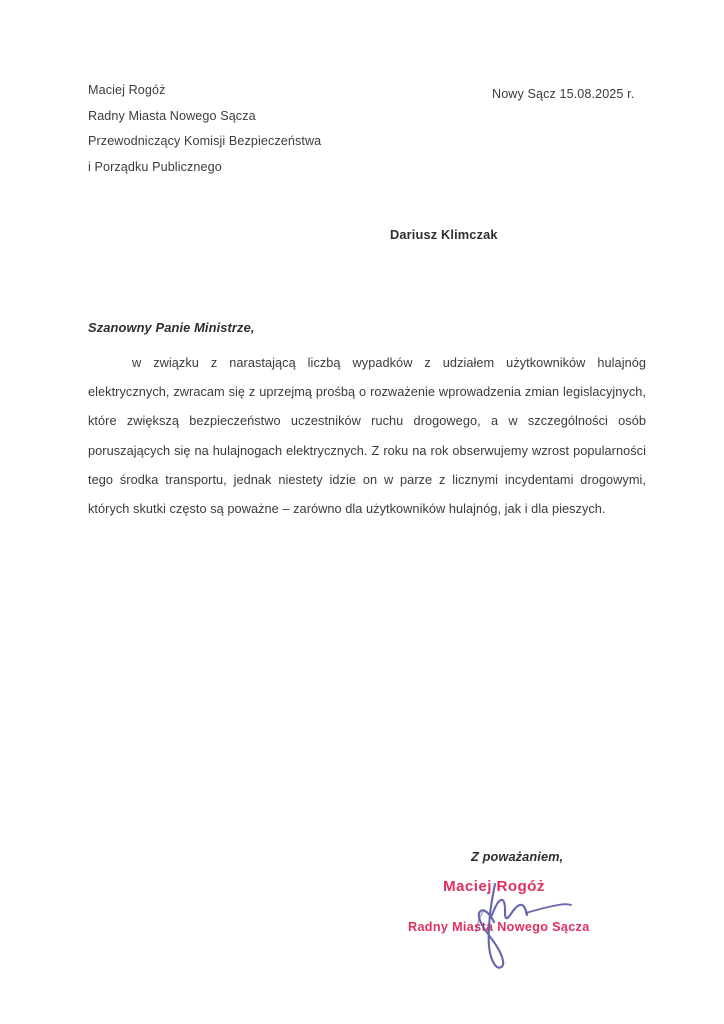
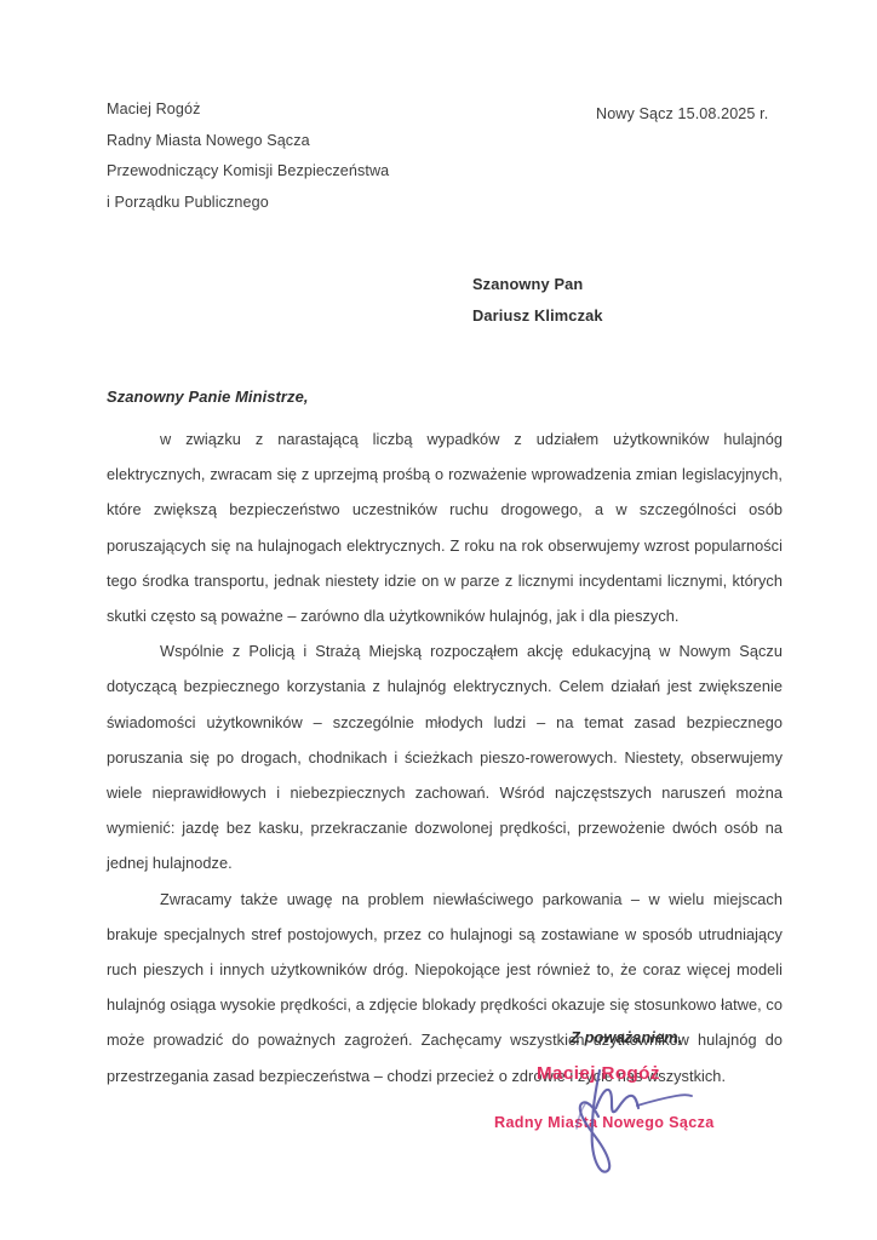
  Maciej Rogóż
  Radny Miasta Nowego Sącza
  Przewodniczący Komisji Bezpieczeństwa
  i Porządku Publicznego
  Nowy Sącz 15.08.2025 r.
+ Szanowny Pan
  Dariusz Klimczak
  Szanowny Panie Ministrze,
- w związku z narastającą liczbą wypadków z udziałem użytkowników hulajnóg elektrycznych, zwracam się z uprzejmą prośbą o rozważenie wprowadzenia zmian legislacyjnych, które zwiększą bezpieczeństwo uczestników ruchu drogowego, a w szczególności osób poruszających się na hulajnogach elektrycznych. Z roku na rok obserwujemy wzrost popularności tego środka transportu, jednak niestety idzie on w parze z licznymi incydentami drogowymi, których skutki często są poważne – zarówno dla użytkowników hulajnóg, jak i dla pieszych.
+ w związku z narastającą liczbą wypadków z udziałem użytkowników hulajnóg elektrycznych, zwracam się z uprzejmą prośbą o rozważenie wprowadzenia zmian legislacyjnych, które zwiększą bezpieczeństwo uczestników ruchu drogowego, a w szczególności osób poruszających się na hulajnogach elektrycznych. Z roku na rok obserwujemy wzrost popularności tego środka transportu, jednak niestety idzie on w parze z licznymi incydentami licznymi, których skutki często są poważne – zarówno dla użytkowników hulajnóg, jak i dla pieszych.
+ Wspólnie z Policją i Strażą Miejską rozpocząłem akcję edukacyjną w Nowym Sączu dotyczącą bezpiecznego korzystania z hulajnóg elektrycznych. Celem działań jest zwiększenie świadomości użytkowników – szczególnie młodych ludzi – na temat zasad bezpiecznego poruszania się po drogach, chodnikach i ścieżkach pieszo-rowerowych. Niestety, obserwujemy wiele nieprawidłowych i niebezpiecznych zachowań. Wśród najczęstszych naruszeń można wymienić: jazdę bez kasku, przekraczanie dozwolonej prędkości, przewożenie dwóch osób na jednej hulajnodze.
+ Zwracamy także uwagę na problem niewłaściwego parkowania – w wielu miejscach brakuje specjalnych stref postojowych, przez co hulajnogi są zostawiane w sposób utrudniający ruch pieszych i innych użytkowników dróg. Niepokojące jest również to, że coraz więcej modeli hulajnóg osiąga wysokie prędkości, a zdjęcie blokady prędkości okazuje się stosunkowo łatwe, co może prowadzić do poważnych zagrożeń. Zachęcamy wszystkich użytkowników hulajnóg do przestrzegania zasad bezpieczeństwa – chodzi przecież o zdrowie i życie nas wszystkich.
  Z poważaniem,
  Maciej Rogóż
  Radny Mias Nowego Sącza
